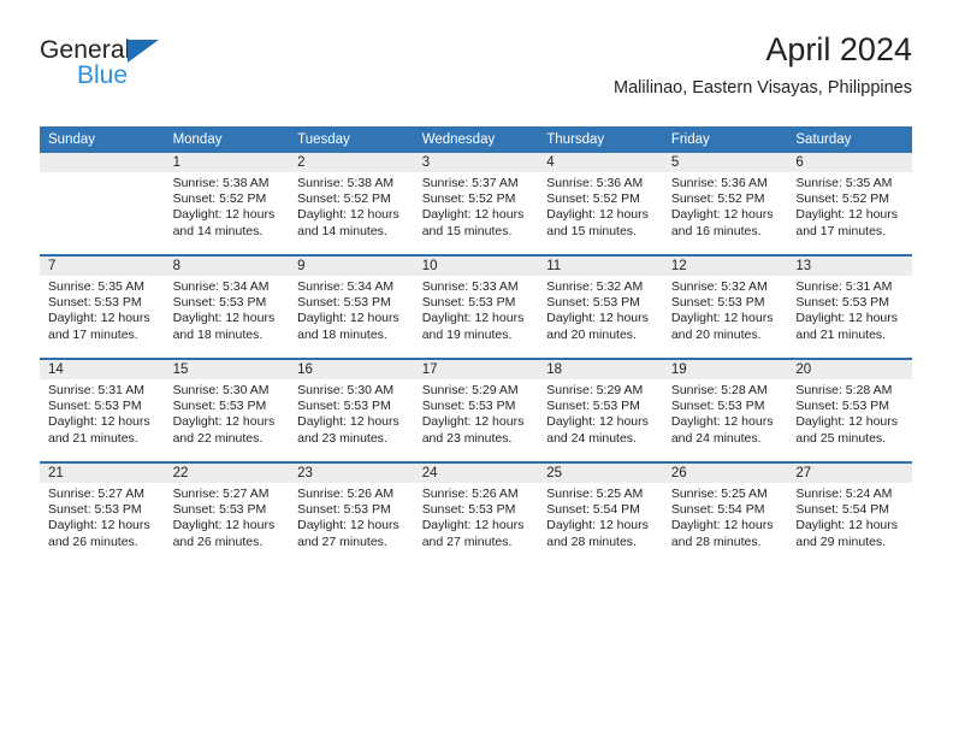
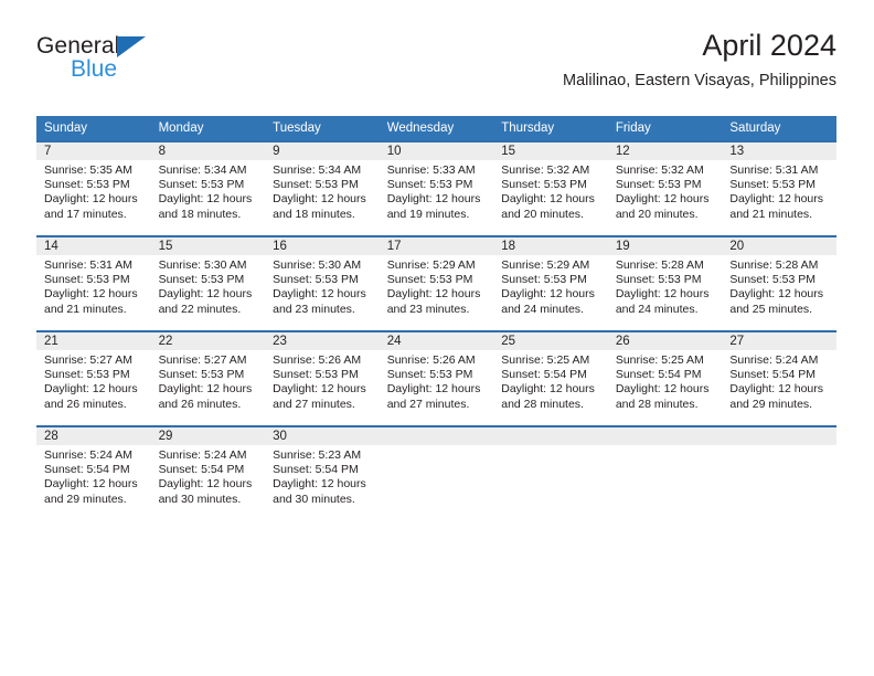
  General
  Blue
  April 2024
  Malilinao, Eastern Visayas, Philippines
  Sunday	Monday	Tuesday	Wednesday	Thursday	Friday	Saturday
- 	1Sunrise: 5:38 AMSunset: 5:52 PMDaylight: 12 hoursand 14 minutes.	2Sunrise: 5:38 AMSunset: 5:52 PMDaylight: 12 hoursand 14 minutes.	3Sunrise: 5:37 AMSunset: 5:52 PMDaylight: 12 hoursand 15 minutes.	4Sunrise: 5:36 AMSunset: 5:52 PMDaylight: 12 hoursand 15 minutes.	5Sunrise: 5:36 AMSunset: 5:52 PMDaylight: 12 hoursand 16 minutes.	6Sunrise: 5:35 AMSunset: 5:52 PMDaylight: 12 hoursand 17 minutes.
- 7Sunrise: 5:35 AMSunset: 5:53 PMDaylight: 12 hoursand 17 minutes.	8Sunrise: 5:34 AMSunset: 5:53 PMDaylight: 12 hoursand 18 minutes.	9Sunrise: 5:34 AMSunset: 5:53 PMDaylight: 12 hoursand 18 minutes.	10Sunrise: 5:33 AMSunset: 5:53 PMDaylight: 12 hoursand 19 minutes.	11Sunrise: 5:32 AMSunset: 5:53 PMDaylight: 12 hoursand 20 minutes.	12Sunrise: 5:32 AMSunset: 5:53 PMDaylight: 12 hoursand 20 minutes.	13Sunrise: 5:31 AMSunset: 5:53 PMDaylight: 12 hoursand 21 minutes.
+ 7Sunrise: 5:35 AMSunset: 5:53 PMDaylight: 12 hoursand 17 minutes.	8Sunrise: 5:34 AMSunset: 5:53 PMDaylight: 12 hoursand 18 minutes.	9Sunrise: 5:34 AMSunset: 5:53 PMDaylight: 12 hoursand 18 minutes.	10Sunrise: 5:33 AMSunset: 5:53 PMDaylight: 12 hoursand 19 minutes.	15Sunrise: 5:32 AMSunset: 5:53 PMDaylight: 12 hoursand 20 minutes.	12Sunrise: 5:32 AMSunset: 5:53 PMDaylight: 12 hoursand 20 minutes.	13Sunrise: 5:31 AMSunset: 5:53 PMDaylight: 12 hoursand 21 minutes.
  14Sunrise: 5:31 AMSunset: 5:53 PMDaylight: 12 hoursand 21 minutes.	15Sunrise: 5:30 AMSunset: 5:53 PMDaylight: 12 hoursand 22 minutes.	16Sunrise: 5:30 AMSunset: 5:53 PMDaylight: 12 hoursand 23 minutes.	17Sunrise: 5:29 AMSunset: 5:53 PMDaylight: 12 hoursand 23 minutes.	18Sunrise: 5:29 AMSunset: 5:53 PMDaylight: 12 hoursand 24 minutes.	19Sunrise: 5:28 AMSunset: 5:53 PMDaylight: 12 hoursand 24 minutes.	20Sunrise: 5:28 AMSunset: 5:53 PMDaylight: 12 hoursand 25 minutes.
  21Sunrise: 5:27 AMSunset: 5:53 PMDaylight: 12 hoursand 26 minutes.	22Sunrise: 5:27 AMSunset: 5:53 PMDaylight: 12 hoursand 26 minutes.	23Sunrise: 5:26 AMSunset: 5:53 PMDaylight: 12 hoursand 27 minutes.	24Sunrise: 5:26 AMSunset: 5:53 PMDaylight: 12 hoursand 27 minutes.	25Sunrise: 5:25 AMSunset: 5:54 PMDaylight: 12 hoursand 28 minutes.	26Sunrise: 5:25 AMSunset: 5:54 PMDaylight: 12 hoursand 28 minutes.	27Sunrise: 5:24 AMSunset: 5:54 PMDaylight: 12 hoursand 29 minutes.
+ 28Sunrise: 5:24 AMSunset: 5:54 PMDaylight: 12 hoursand 29 minutes.	29Sunrise: 5:24 AMSunset: 5:54 PMDaylight: 12 hoursand 30 minutes.	30Sunrise: 5:23 AMSunset: 5:54 PMDaylight: 12 hoursand 30 minutes.
